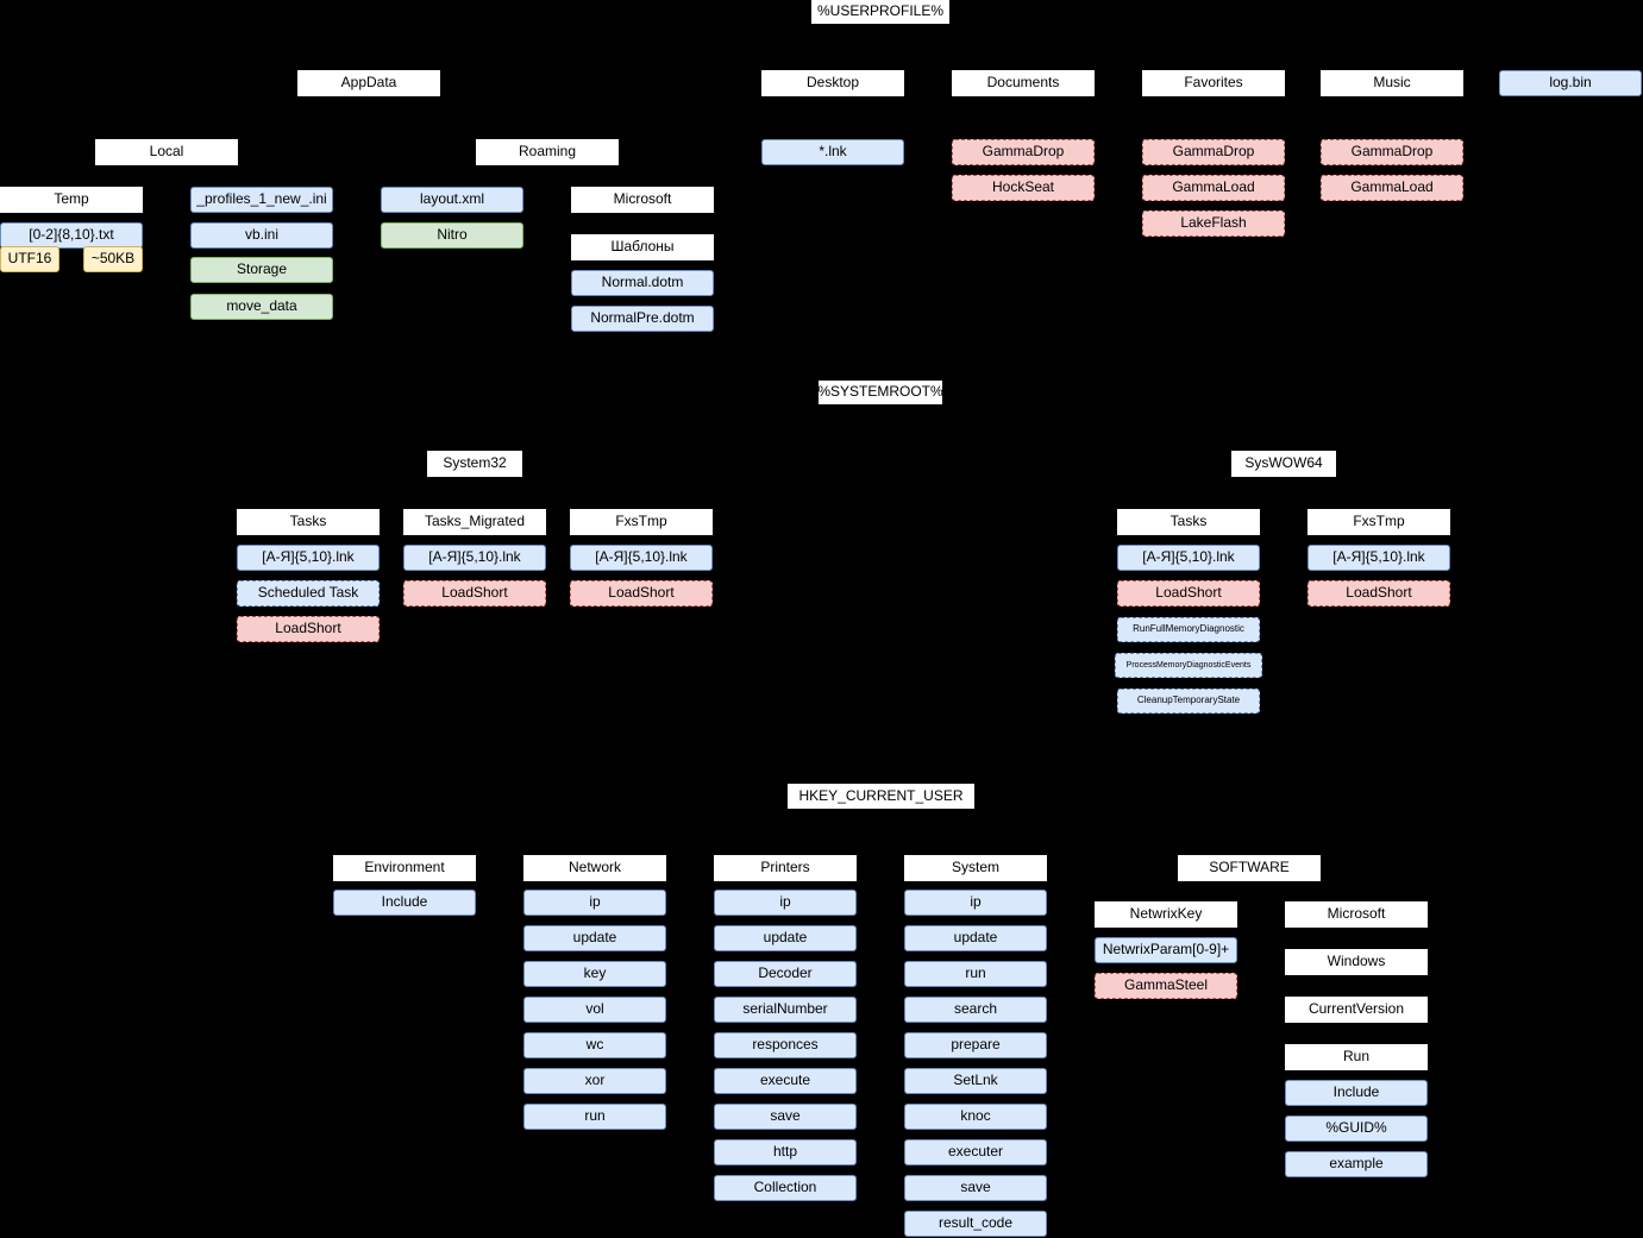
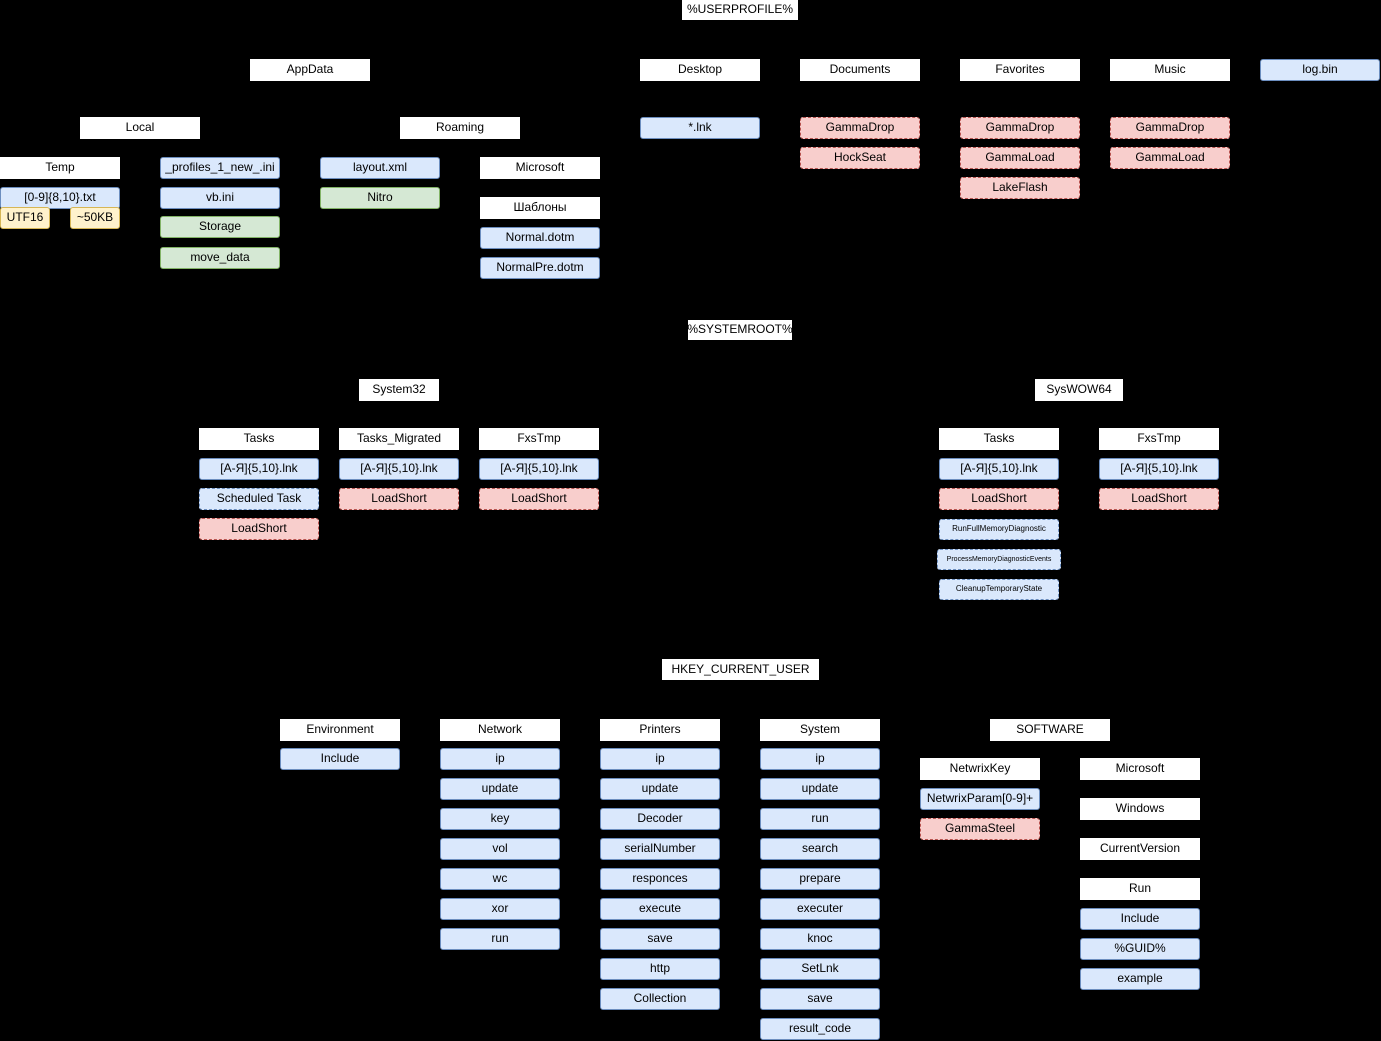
  %USERPROFILE%
  AppData
  Local
  Roaming
  Temp
- [0-2]{8,10}.txt
+ [0-9]{8,10}.txt
  UTF16
  ~50KB
  _profiles_1_new_.ini
  vb.ini
  Storage
  move_data
  layout.xml
  Nitro
  Microsoft
  Шаблоны
  Normal.dotm
  NormalPre.dotm
  Desktop
  *.lnk
  Documents
  GammaDrop
  HockSeat
  Favorites
  GammaDrop
  GammaLoad
  LakeFlash
  Music
  GammaDrop
  GammaLoad
  log.bin
  %SYSTEMROOT%
  System32
  Tasks
  [A-Я]{5,10}.lnk
  Scheduled Task
  LoadShort
  Tasks_Migrated
  [A-Я]{5,10}.lnk
  LoadShort
  FxsTmp
  [A-Я]{5,10}.lnk
  LoadShort
  SysWOW64
  Tasks
  [A-Я]{5,10}.lnk
  LoadShort
  RunFullMemoryDiagnostic
  CleanupTemporaryState
  FxsTmp
  [A-Я]{5,10}.lnk
  LoadShort
  HKEY_CURRENT_USER
  Environment
  Include
  Network
  ip
  update
  key
  vol
  wc
  xor
  run
  Printers
  ip
  update
  Decoder
  serialNumber
  responces
  execute
  save
  http
  Collection
  System
  ip
  update
  run
  search
  prepare
- SetLnk
+ executer
  knoc
- executer
+ SetLnk
  save
  result_code
  SOFTWARE
  NetwrixKey
  NetwrixParam[0-9]+
  GammaSteel
  Microsoft
  Windows
  CurrentVersion
  Run
  Include
  %GUID%
  example
